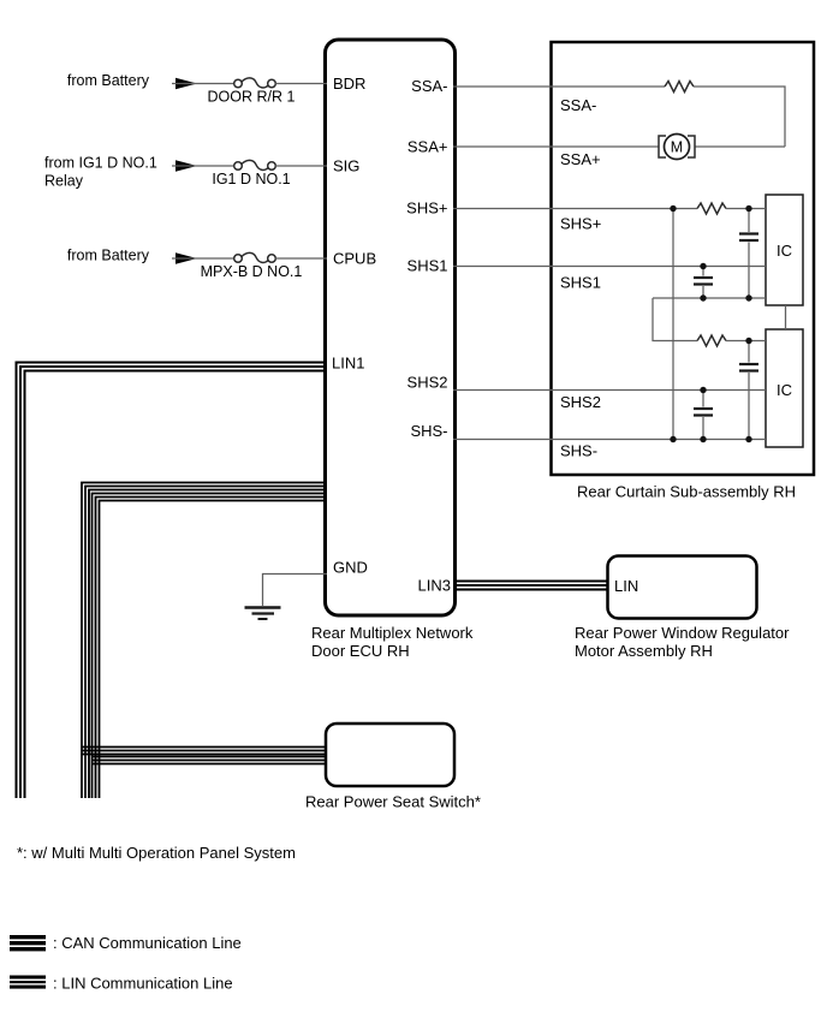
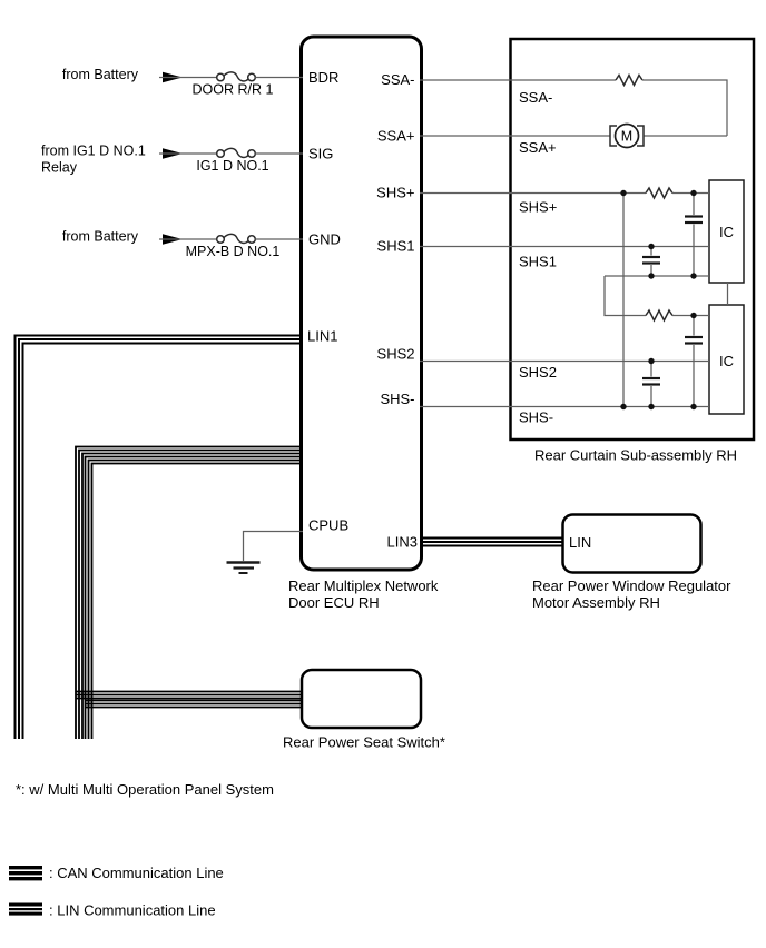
  from Battery
  DOOR R/R 1
  from IG1 D NO.1
  Relay
  IG1 D NO.1
  from Battery
  MPX-B D NO.1
  BDR
  SIG
- CPUB
+ GND
  LIN1
- GND
+ CPUB
  SSA-
  SSA+
  SHS+
  SHS1
  SHS2
  SHS-
  LIN3
  M
  SSA-
  SSA+
  SHS+
  SHS1
  SHS2
  SHS-
  IC
  IC
  Rear Curtain Sub-assembly RH
  Rear Multiplex Network
  Door ECU RH
  LIN
  Rear Power Window Regulator
  Motor Assembly RH
  Rear Power Seat Switch*
  *: w/ Multi Multi Operation Panel System
  : CAN Communication Line
  : LIN Communication Line
